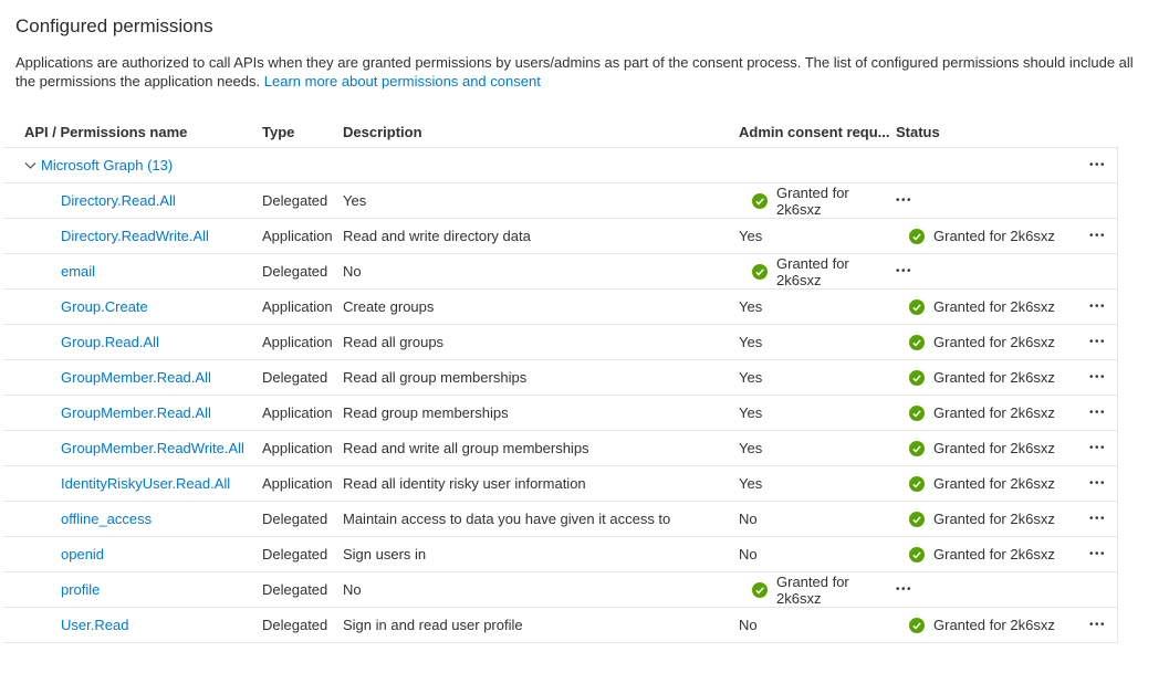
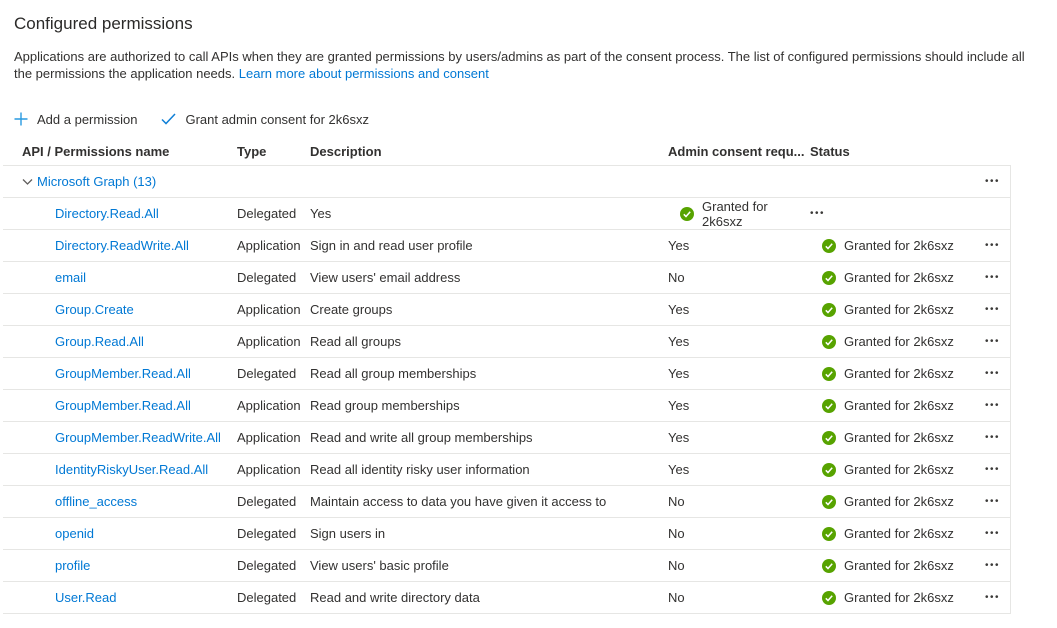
  Configured permissions
  Applications are authorized to call APIs when they are granted permissions by users/admins as part of the consent process. The list of configured permissions should include all the permissions the application needs. Learn more about permissions and consent
+ Add a permission
+ Grant admin consent for 2k6sxz
  API / Permissions name
  Type
  Description
  Admin consent requ...
  Status
  Microsoft Graph (13)
  •••
  Directory.Read.All
  Delegated
  Yes
  Granted for 2k6sxz
  •••
  Directory.ReadWrite.All
  Application
- Read and write directory data
+ Sign in and read user profile
  Yes
  Granted for 2k6sxz
  •••
  email
  Delegated
+ View users' email address
  No
  Granted for 2k6sxz
  •••
  Group.Create
  Application
  Create groups
  Yes
  Granted for 2k6sxz
  •••
  Group.Read.All
  Application
  Read all groups
  Yes
  Granted for 2k6sxz
  •••
  GroupMember.Read.All
  Delegated
  Read all group memberships
  Yes
  Granted for 2k6sxz
  •••
  GroupMember.Read.All
  Application
  Read group memberships
  Yes
  Granted for 2k6sxz
  •••
  GroupMember.ReadWrite.All
  Application
  Read and write all group memberships
  Yes
  Granted for 2k6sxz
  •••
  IdentityRiskyUser.Read.All
  Application
  Read all identity risky user information
  Yes
  Granted for 2k6sxz
  •••
  offline_access
  Delegated
  Maintain access to data you have given it access to
  No
  Granted for 2k6sxz
  •••
  openid
  Delegated
  Sign users in
  No
  Granted for 2k6sxz
  •••
  profile
  Delegated
+ View users' basic profile
  No
  Granted for 2k6sxz
  •••
  User.Read
  Delegated
- Sign in and read user profile
+ Read and write directory data
  No
  Granted for 2k6sxz
  •••
